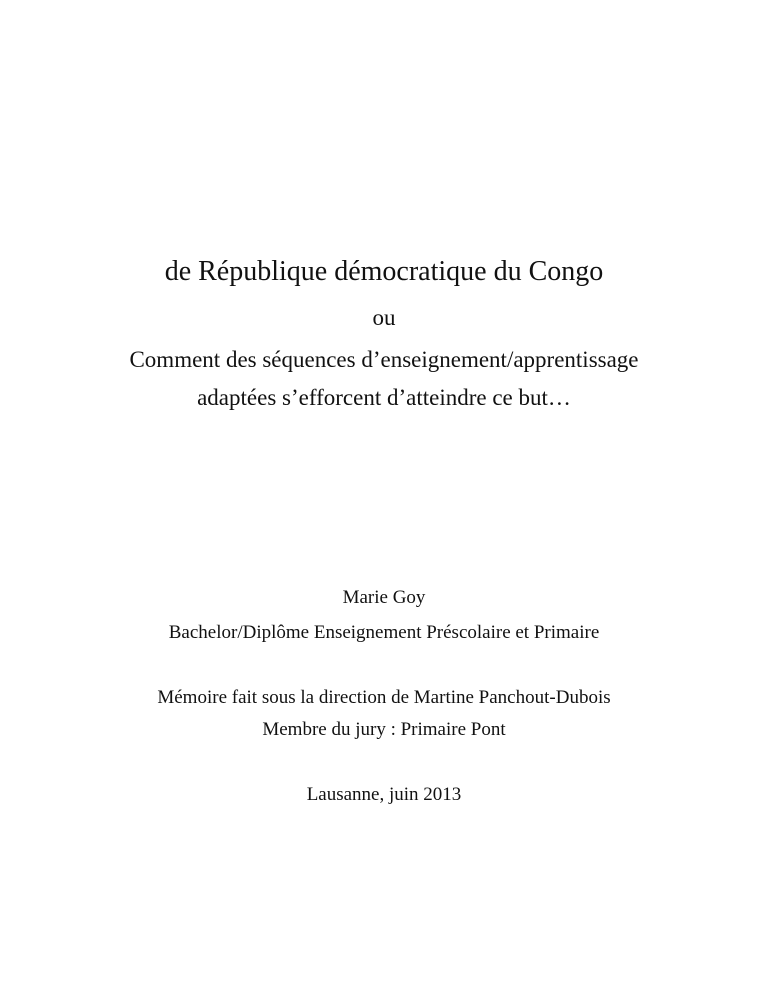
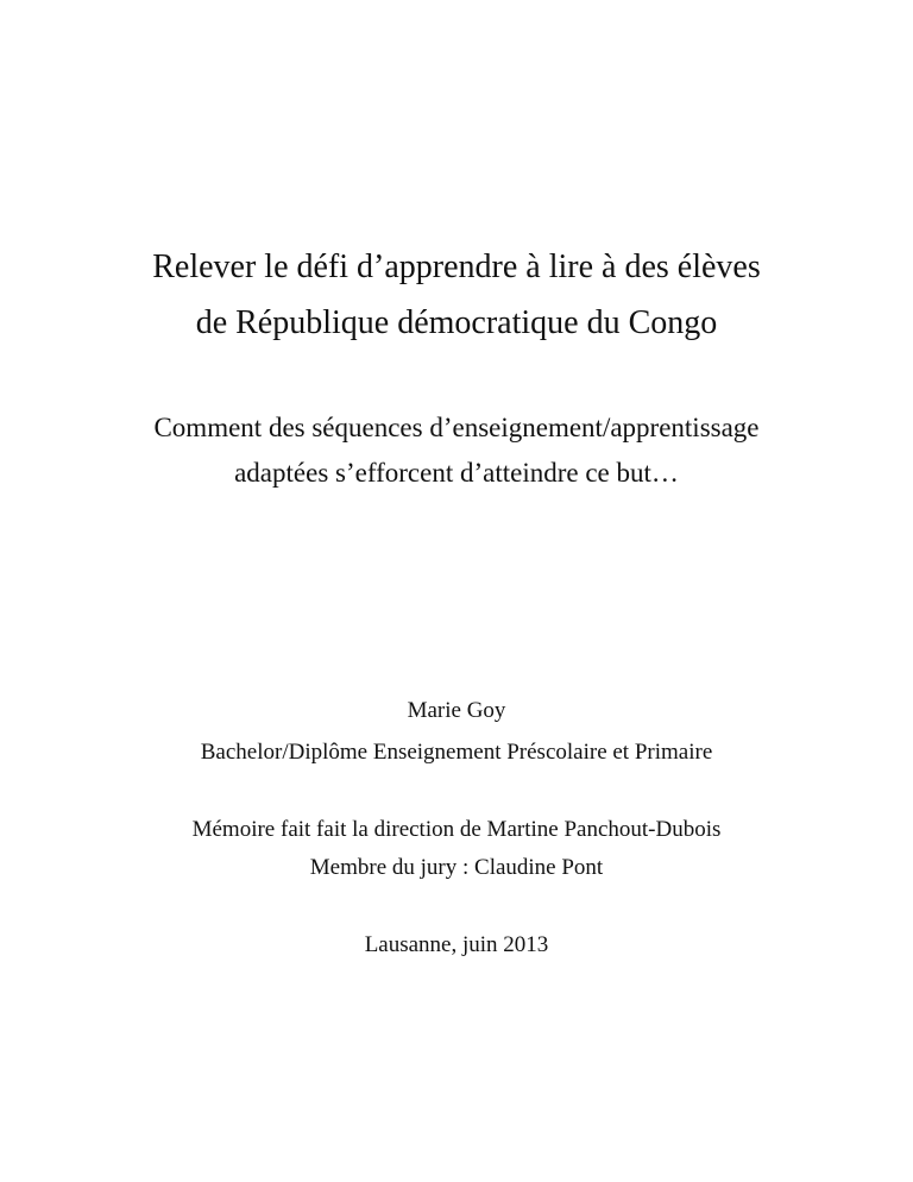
+ Relever le défi d’apprendre à lire à des élèves
  de République démocratique du Congo
- ou
  Comment des séquences d’enseignement/apprentissage
  adaptées s’efforcent d’atteindre ce but…
  Marie Goy
  Bachelor/Diplôme Enseignement Préscolaire et Primaire
- Mémoire fait sous la direction de Martine Panchout-Dubois
+ Mémoire fait fait la direction de Martine Panchout-Dubois
- Membre du jury : Primaire Pont
+ Membre du jury : Claudine Pont
  Lausanne, juin 2013
